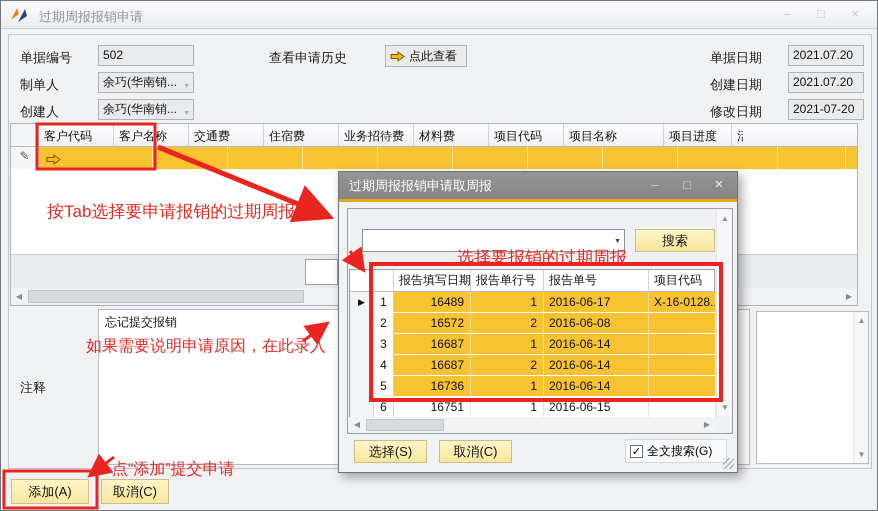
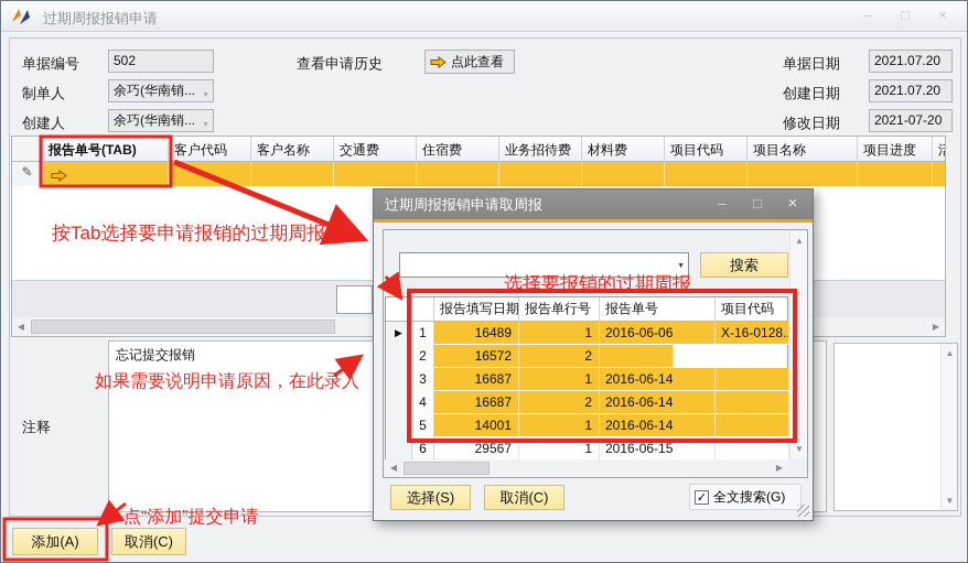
  过期周报报销申请
  –
  □
  ×
  单据编号
  502
  制单人
  余巧(华南销...
  创建人
  余巧(华南销...
  查看申请历史
  点此查看
  单据日期
  2021.07.20
  创建日期
  2021.07.20
  修改日期
  2021-07-20
+ 报告单号(TAB)
  客户代码
  客户名称
  交通费
  住宿费
  业务招待费
  材料费
  项目代码
  项目名称
  项目进度
  ✎
  ◀
  ▶
  注释
  忘记提交报销
  ▲
  ▼
  添加(A)
  取消(C)
  过期周报报销申请取周报
  –
  □
  ×
  搜索
  报告填写日期
  报告单行号
  报告单号
  项目代码
  ▶
  1
  16489
  1
- 2016-06-17
+ 2016-06-06
  X-16-0128.
  2
  16572
  2
- 2016-06-08
  3
  16687
  1
  2016-06-14
  4
  16687
  2
  2016-06-14
  5
- 16736
+ 14001
  1
  2016-06-14
  6
- 16751
+ 29567
  1
  2016-06-15
  ◀
  ▶
  ▲
  ▼
  选择(S)
  取消(C)
  ✓
  全文搜索(G)
  按Tab选择要申请报销的过期周报
  选择要报销的过期周报
  如果需要说明申请原因，在此录入
  点“添加”提交申请
